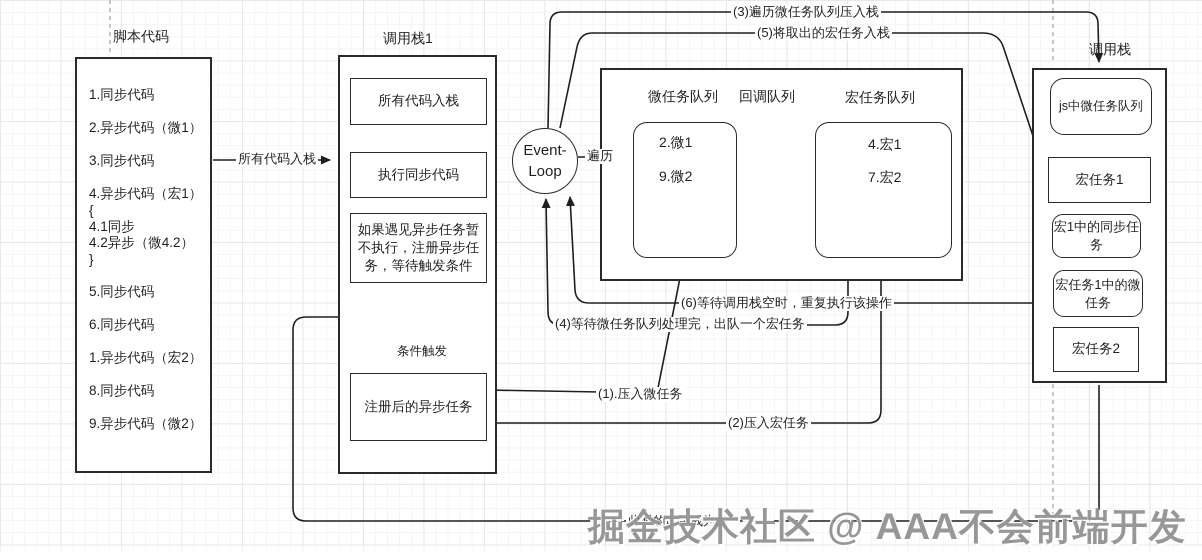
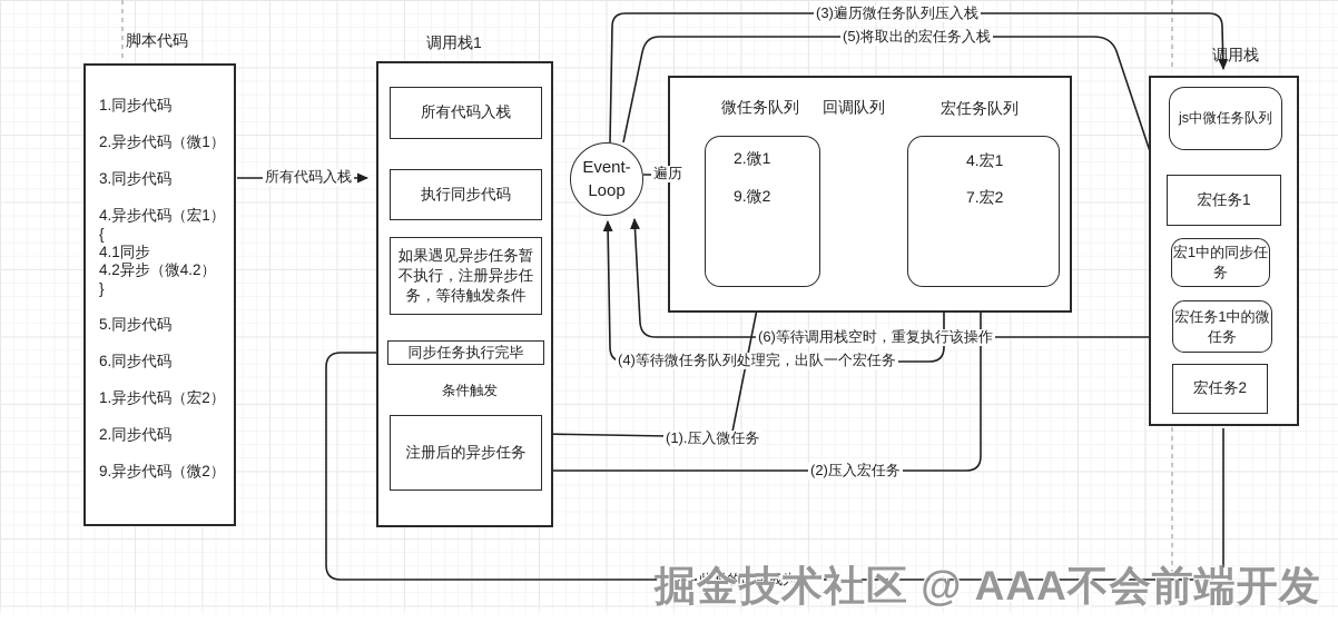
  脚本代码
  1.同步代码
  2.异步代码（微1）
  3.同步代码
  4.异步代码（宏1）
  {
  4.1同步
  4.2异步（微4.2）
  }
  5.同步代码
  6.同步代码
  1.异步代码（宏2）
- 8.同步代码
+ 2.同步代码
  9.异步代码（微2）
  调用栈1
  所有代码入栈
  执行同步代码
  如果遇见异步任务暂不执行，注册异步任务，等待触发条件
+ 同步任务执行完毕
  注册后的异步任务
  条件触发
  Event-
  Loop
  微任务队列
  回调队列
  宏任务队列
  2.微1
  9.微2
  4.宏1
  7.宏2
  调用栈
  js中微任务队列
  宏任务1
  宏1中的同步任务
  宏任务1中的微任务
  宏任务2
  所有代码入栈
  遍历
  (3)遍历微任务队列压入栈
  (5)将取出的宏任务入栈
  (6)等待调用栈空时，重复执行该操作
  (4)等待微任务队列处理完，出队一个宏任务
  (1).压入微任务
  (2)压入宏任务
  此时的调用栈为空
  掘金技术社区 @ AAA不会前端开发
